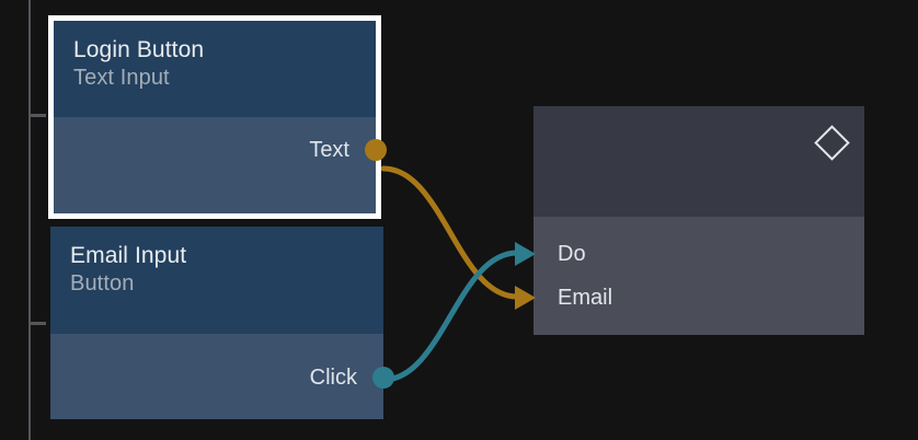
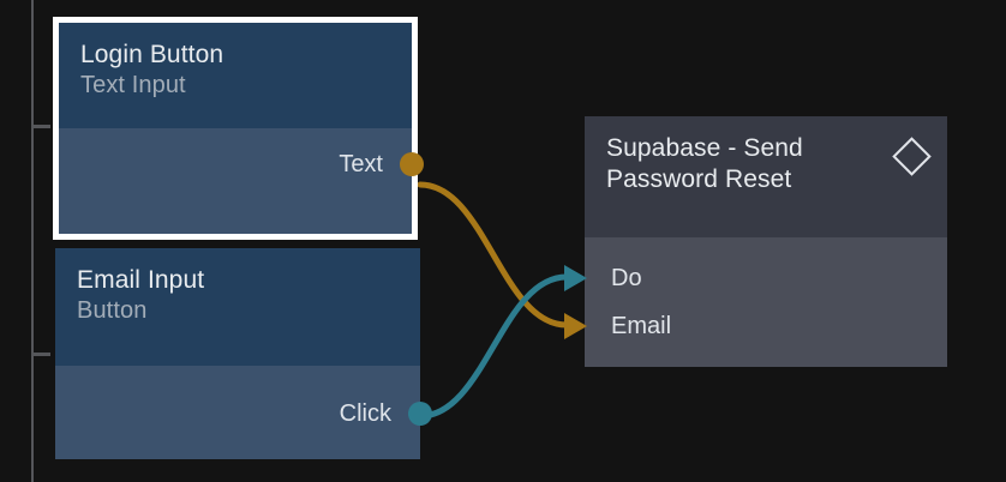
  Login Button
  Text Input
  Text
  Email Input
  Button
  Click
+ Supabase - Send
+ Password Reset
  Do
  Email
